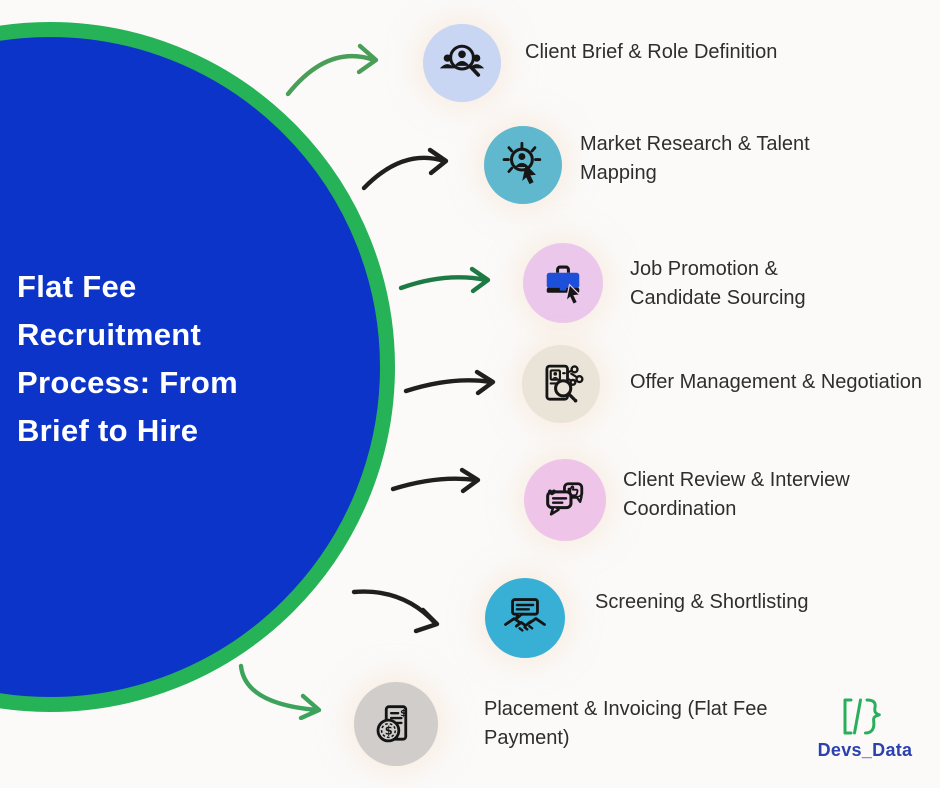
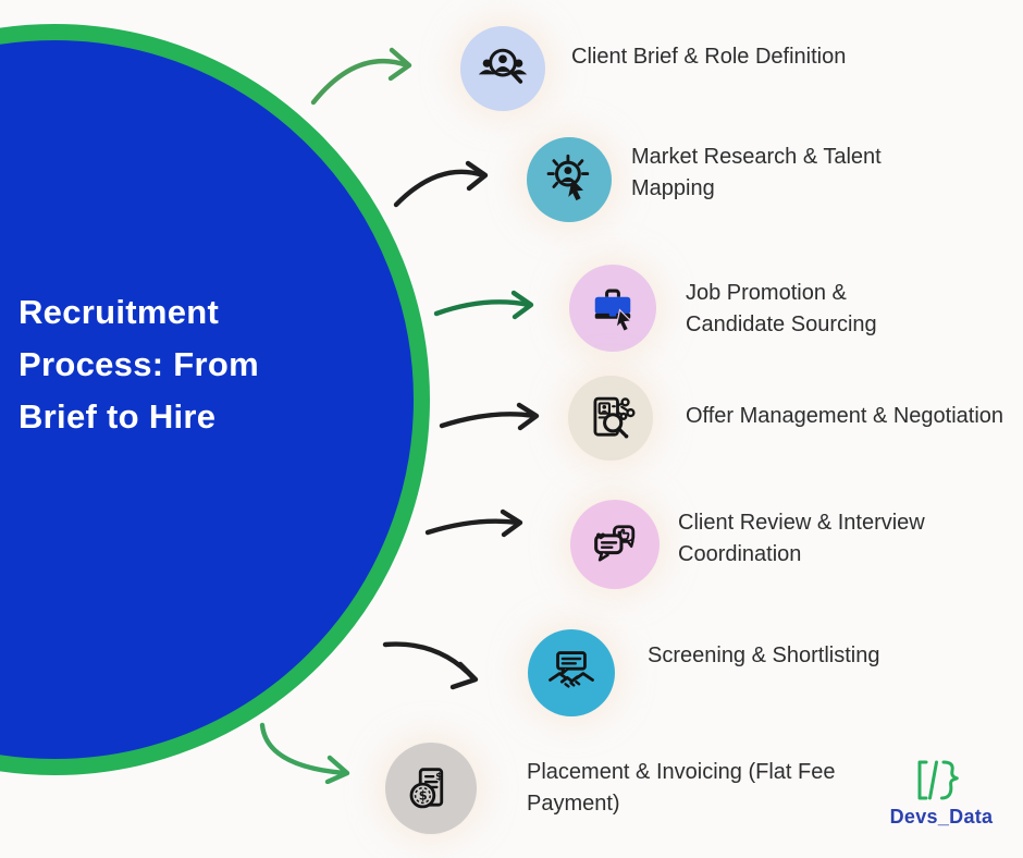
- Flat Fee
  Recruitment
  Process: From
  Brief to Hire
  Client Brief & Role Definition
  Market Research & Talent Mapping
  Job Promotion & Candidate Sourcing
  Offer Management & Negotiation
  Client Review & Interview Coordination
  Screening & Shortlisting
  $
  $
  Placement & Invoicing (Flat Fee Payment)
  Devs_Data
